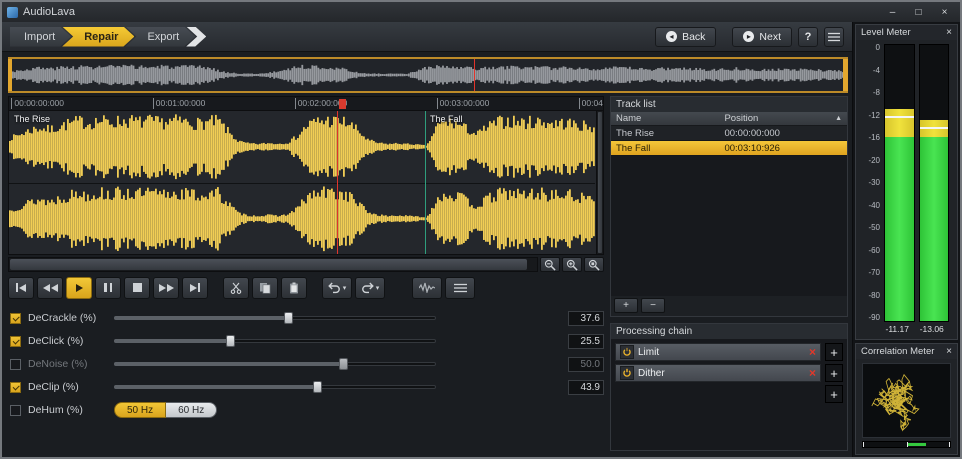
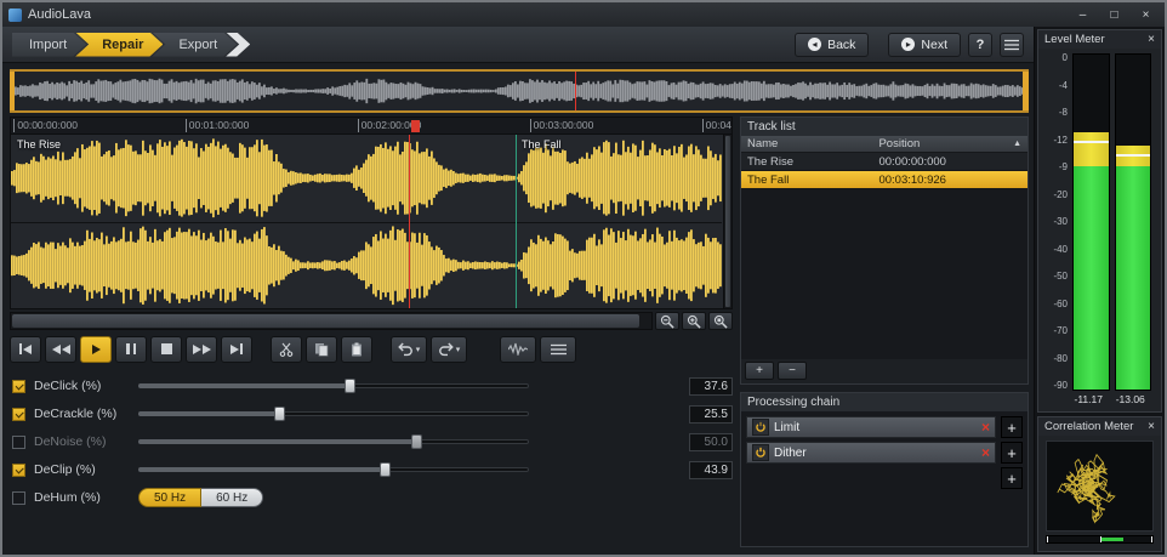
  AudioLava
  –
  □
  ×
  Import
  Repair
  Export
  ◂
  Back
  ▸
  Next
  ?
  00:00:00:000
  00:01:00:000
  00:02:00:0
  00:03:00:000
  00:04
  The Rise
  The Fall
- DeCrackle (%)
+ DeClick (%)
  37.6
- DeClick (%)
+ DeCrackle (%)
  25.5
  DeNoise (%)
  50.0
  DeClip (%)
  43.9
  DeHum (%)
  50 Hz
  60 Hz
  Track list
  Name
  Position
  The Rise
  00:00:00:000
  The Fall
  00:03:10:926
  +
  −
  Processing chain
  Limit
  ×
  +
  Dither
  ×
  +
  +
  Level Meter
  ×
  0
  -4
  -8
  -12
- -16
+ -9
  -20
  -30
  -40
  -50
  -60
  -70
  -80
  -90
  -11.17
  -13.06
  Correlation Meter
  ×
